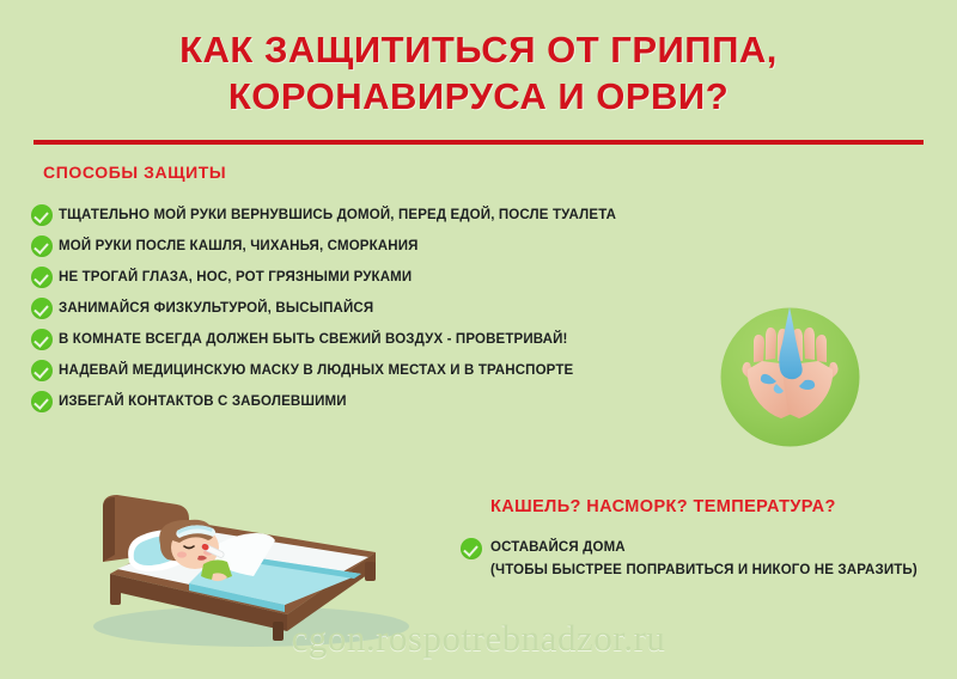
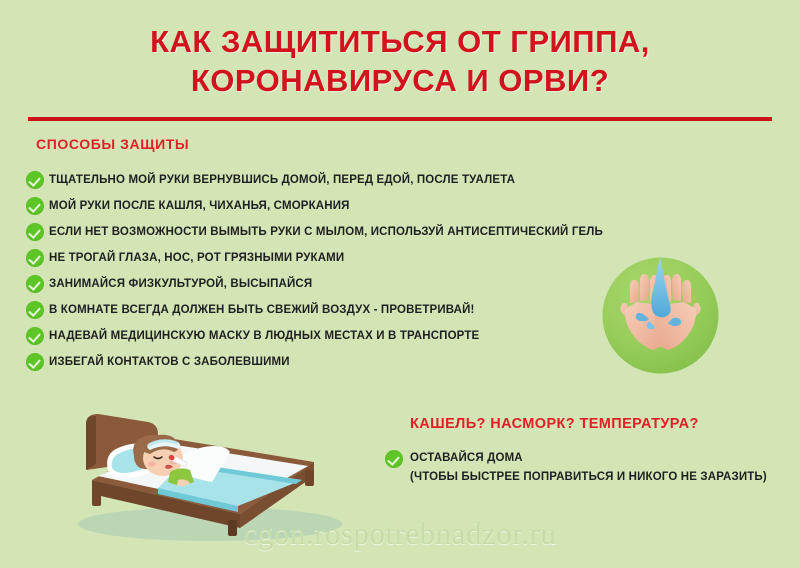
  КАК ЗАЩИТИТЬСЯ ОТ ГРИППА,
  КОРОНАВИРУСА И ОРВИ?
  СПОСОБЫ ЗАЩИТЫ
  ТЩАТЕЛЬНО МОЙ РУКИ ВЕРНУВШИСЬ ДОМОЙ, ПЕРЕД ЕДОЙ, ПОСЛЕ ТУАЛЕТА
  МОЙ РУКИ ПОСЛЕ КАШЛЯ, ЧИХАНЬЯ, СМОРКАНИЯ
+ ЕСЛИ НЕТ ВОЗМОЖНОСТИ ВЫМЫТЬ РУКИ С МЫЛОМ, ИСПОЛЬЗУЙ АНТИСЕПТИЧЕСКИЙ ГЕЛЬ
  НЕ ТРОГАЙ ГЛАЗА, НОС, РОТ ГРЯЗНЫМИ РУКАМИ
  ЗАНИМАЙСЯ ФИЗКУЛЬТУРОЙ, ВЫСЫПАЙСЯ
  В КОМНАТЕ ВСЕГДА ДОЛЖЕН БЫТЬ СВЕЖИЙ ВОЗДУХ - ПРОВЕТРИВАЙ!
  НАДЕВАЙ МЕДИЦИНСКУЮ МАСКУ В ЛЮДНЫХ МЕСТАХ И В ТРАНСПОРТЕ
  ИЗБЕГАЙ КОНТАКТОВ С ЗАБОЛЕВШИМИ
  КАШЕЛЬ? НАСМОРК? ТЕМПЕРАТУРА?
  ОСТАВАЙСЯ ДОМА (ЧТОБЫ БЫСТРЕЕ ПОПРАВИТЬСЯ И НИКОГО НЕ ЗАРАЗИТЬ)
  cgon.rospotrebnadzor.ru
